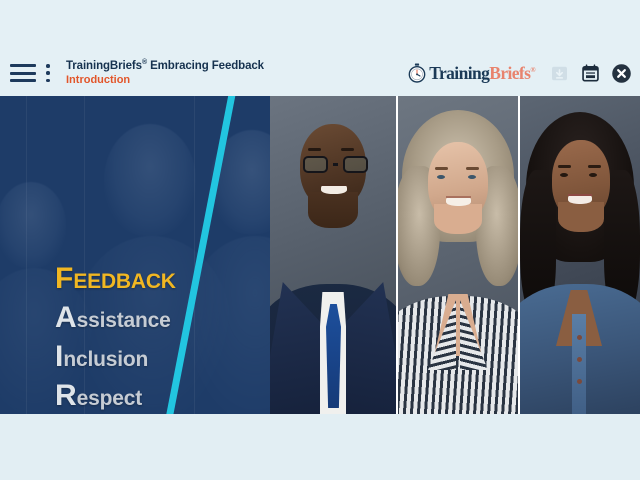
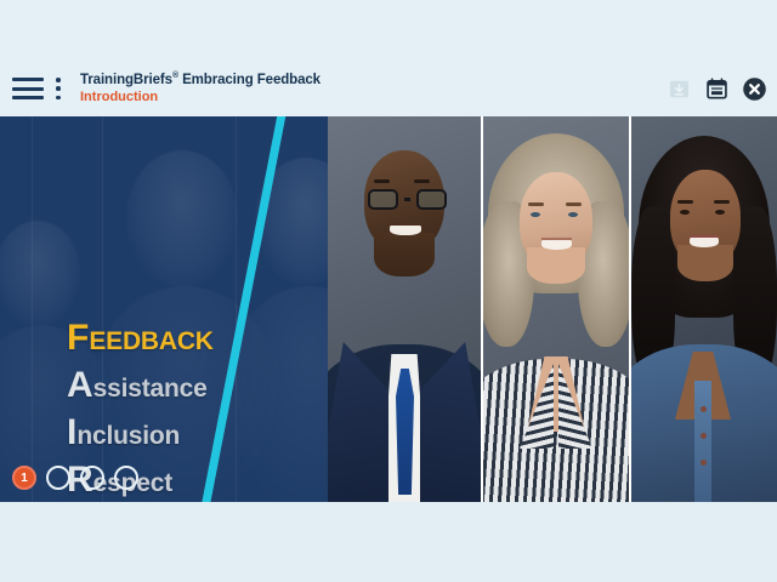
  TrainingBriefs Embracing Feedback
  Introduction
- TrainingBriefs®
  FEEDBACK
  Assistance
  Inclusion
  Respect
+ 1
